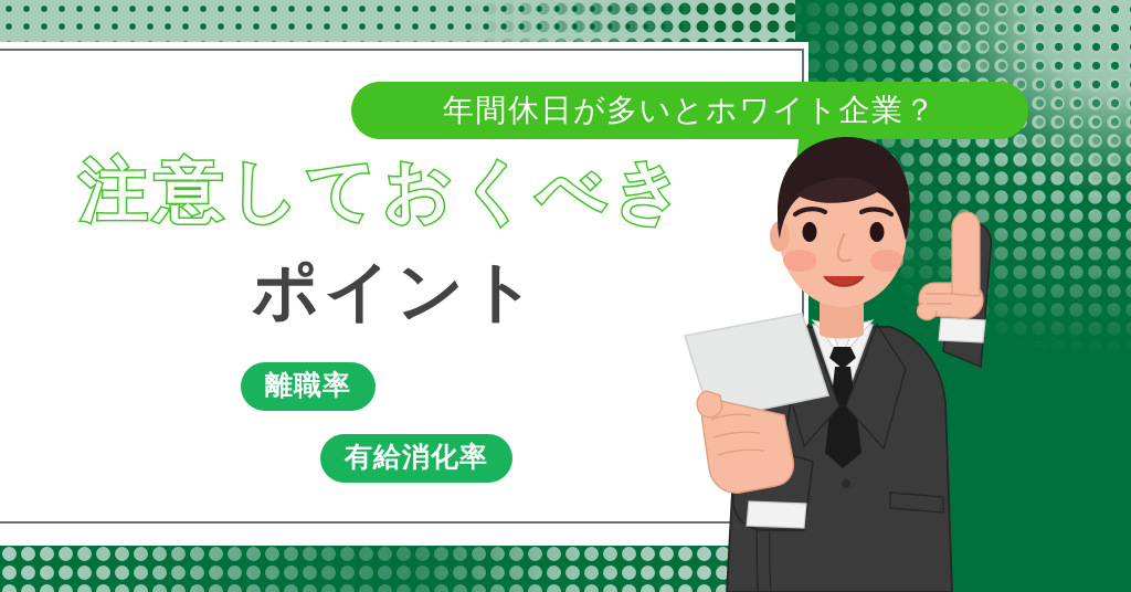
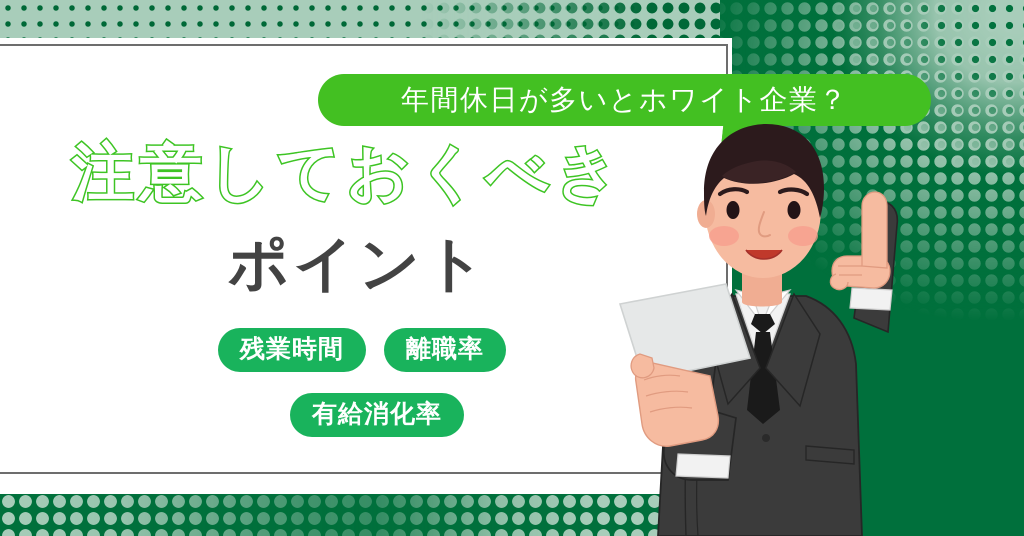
  年間休日が多いとホワイト企業？
  注意しておくべき
  ポイント
+ 残業時間
  離職率
  有給消化率
